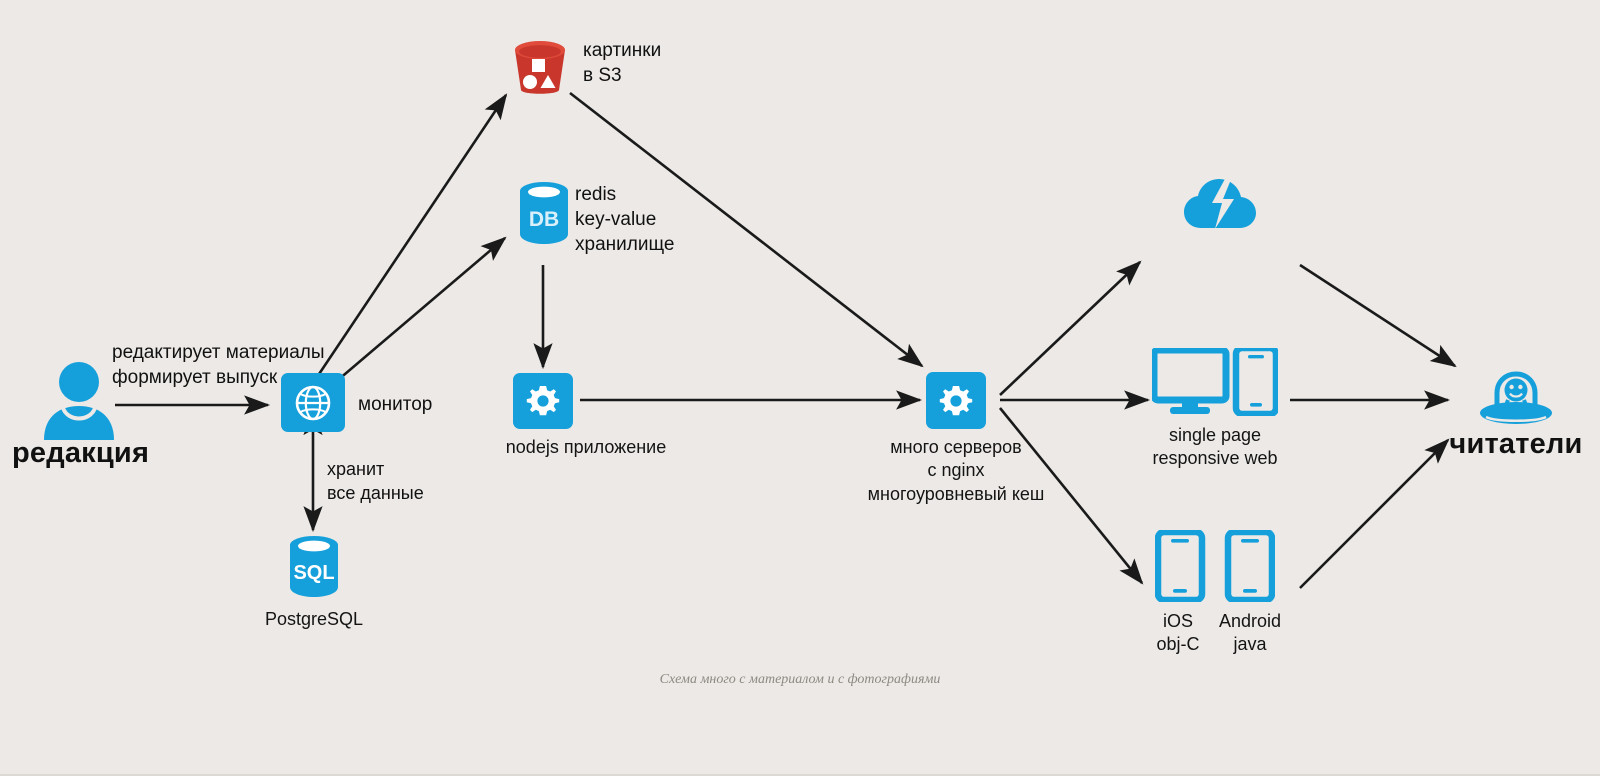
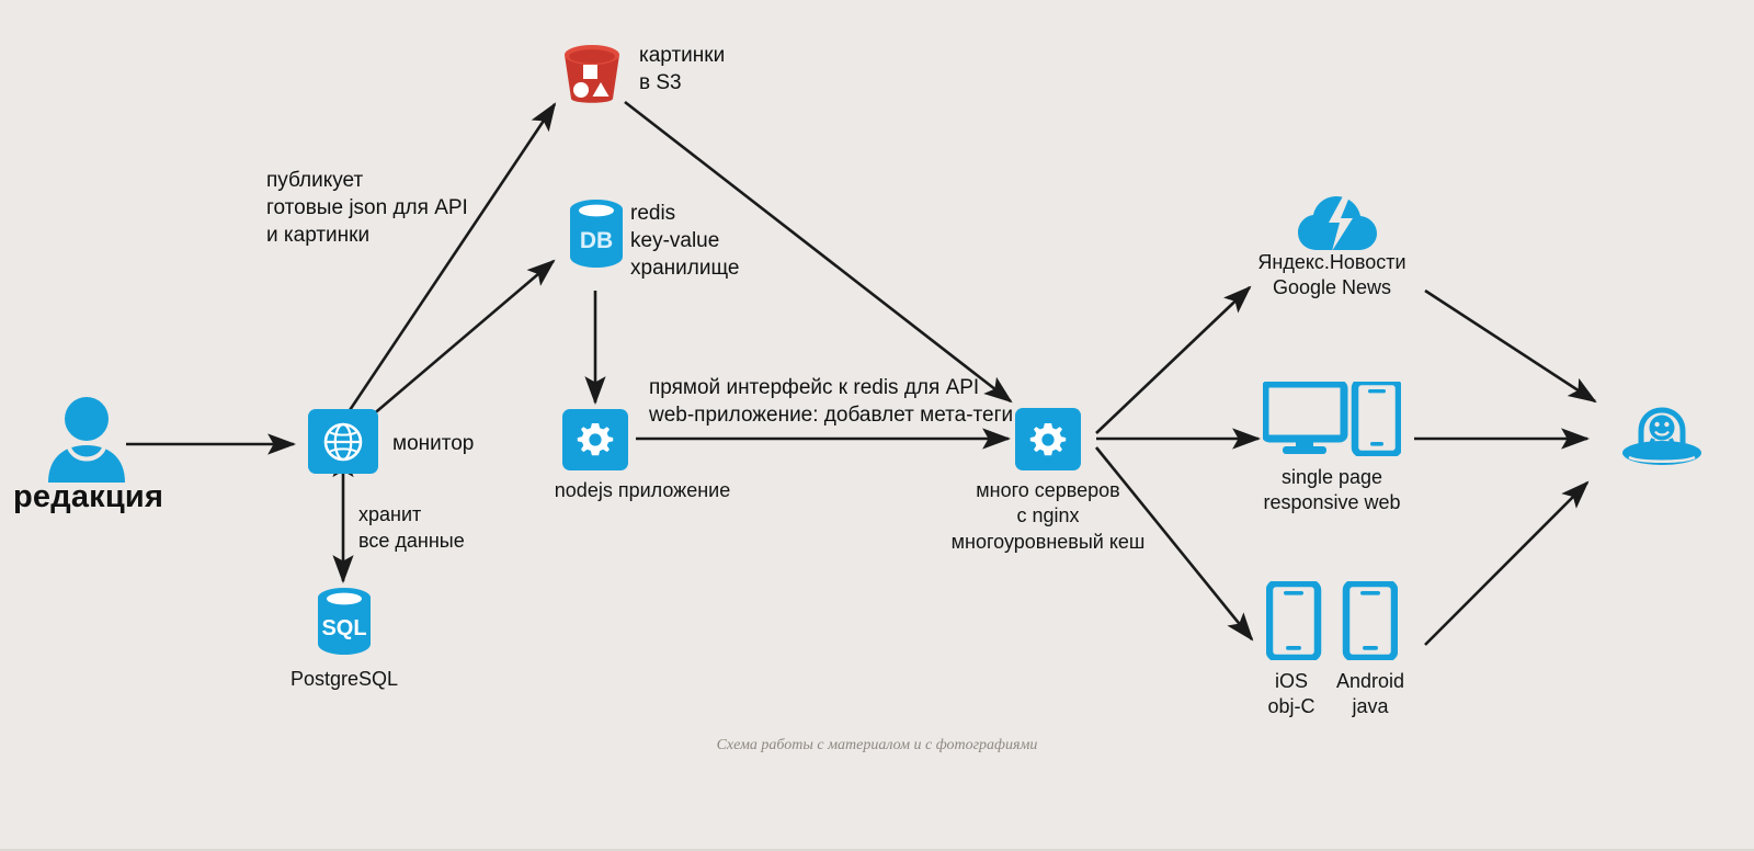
  редакция
- редактирует материалы
- формирует выпуск
  монитор
  хранит
  все данные
  SQL
  PostgreSQL
  картинки
  в S3
+ публикует
+ готовые json для API
+ и картинки
  DB
  redis
  key-value
  хранилище
  nodejs приложение
+ прямой интерфейс к redis для API
+ web-приложение: добавлет мета-теги
  много серверов
  с nginx
  многоуровневый кеш
+ Яндекс.Новости
+ Google News
  single page
  responsive web
  iOS
  obj-C
  Android
  java
- читатели
- Схема много с материалом и с фотографиями
+ Схема работы с материалом и с фотографиями
